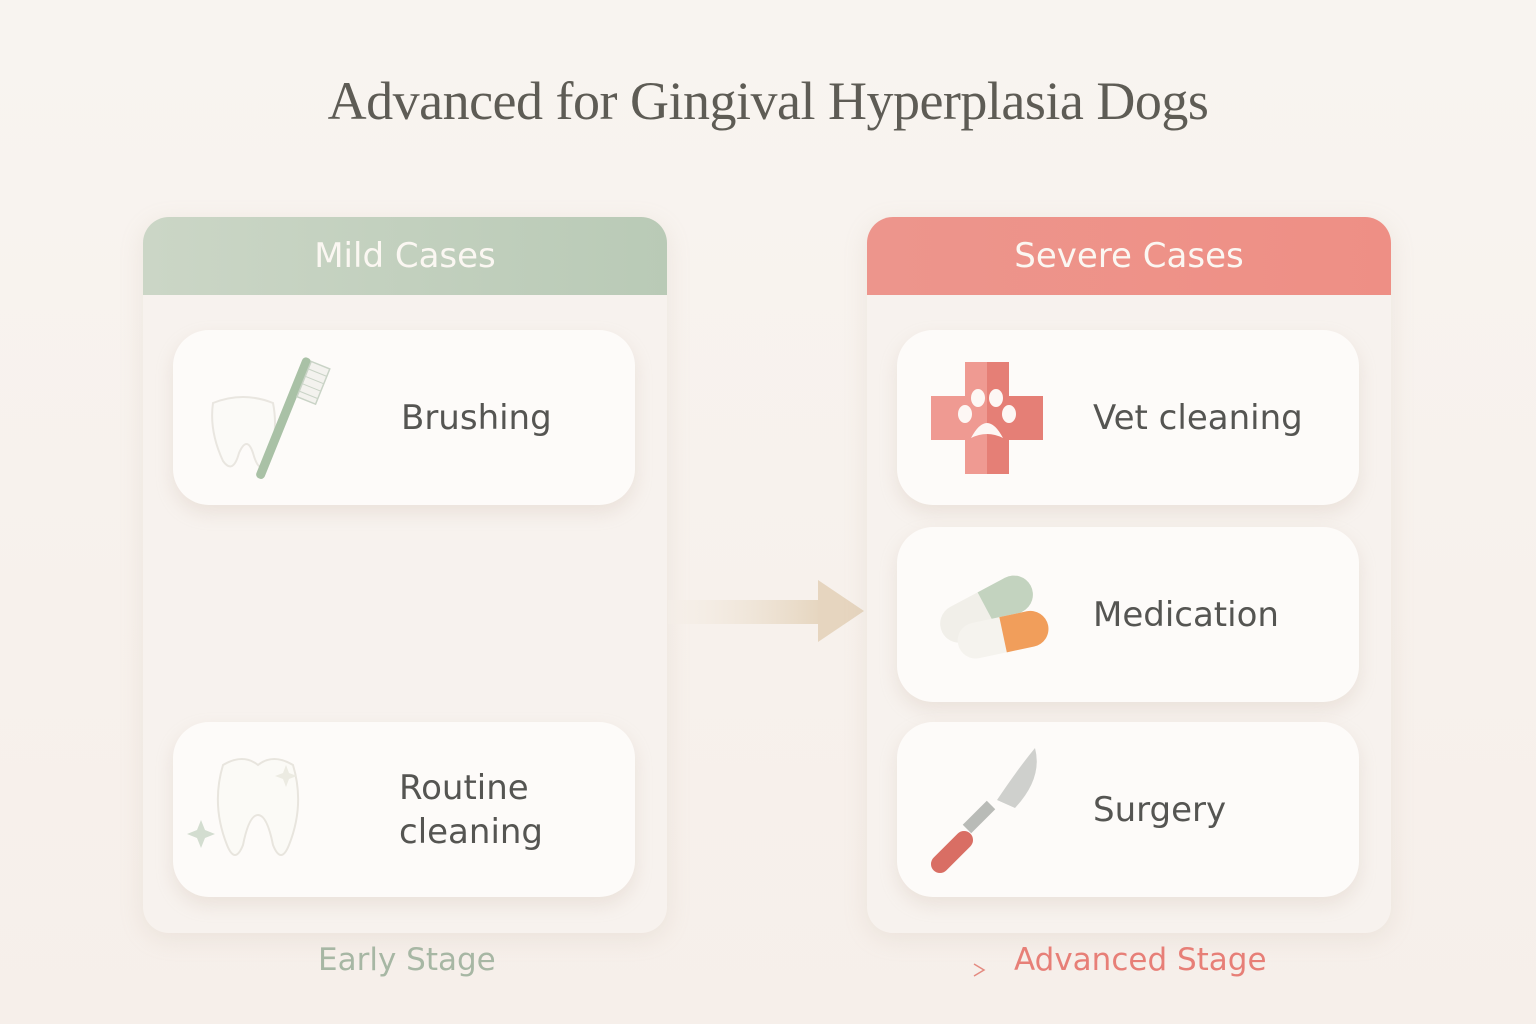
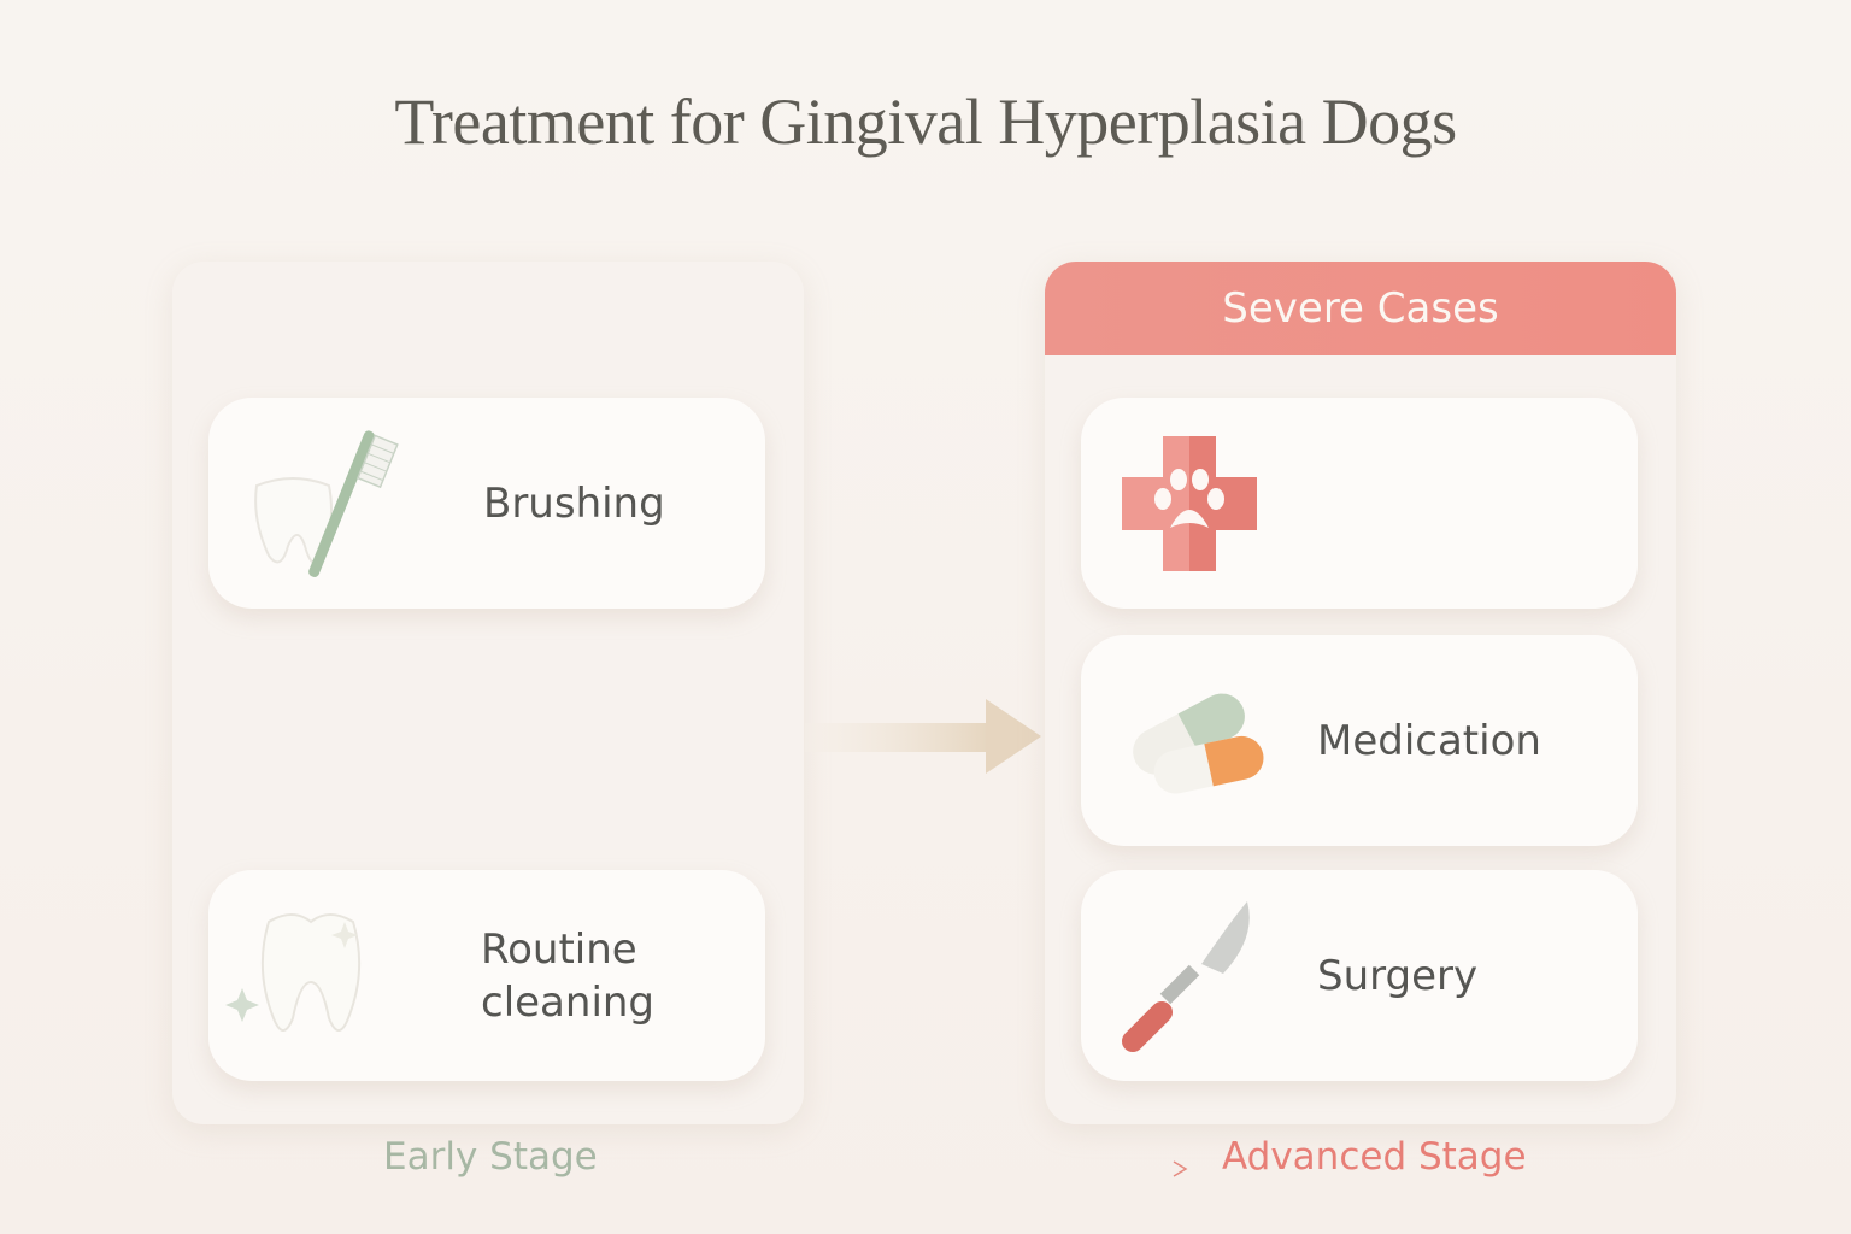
- Advanced for Gingival Hyperplasia Dogs
+ Treatment for Gingival Hyperplasia Dogs
- Mild Cases
  Brushing
  Routine
  cleaning
  Severe Cases
- Vet cleaning
  Medication
  Surgery
  Early Stage
  Advanced Stage
